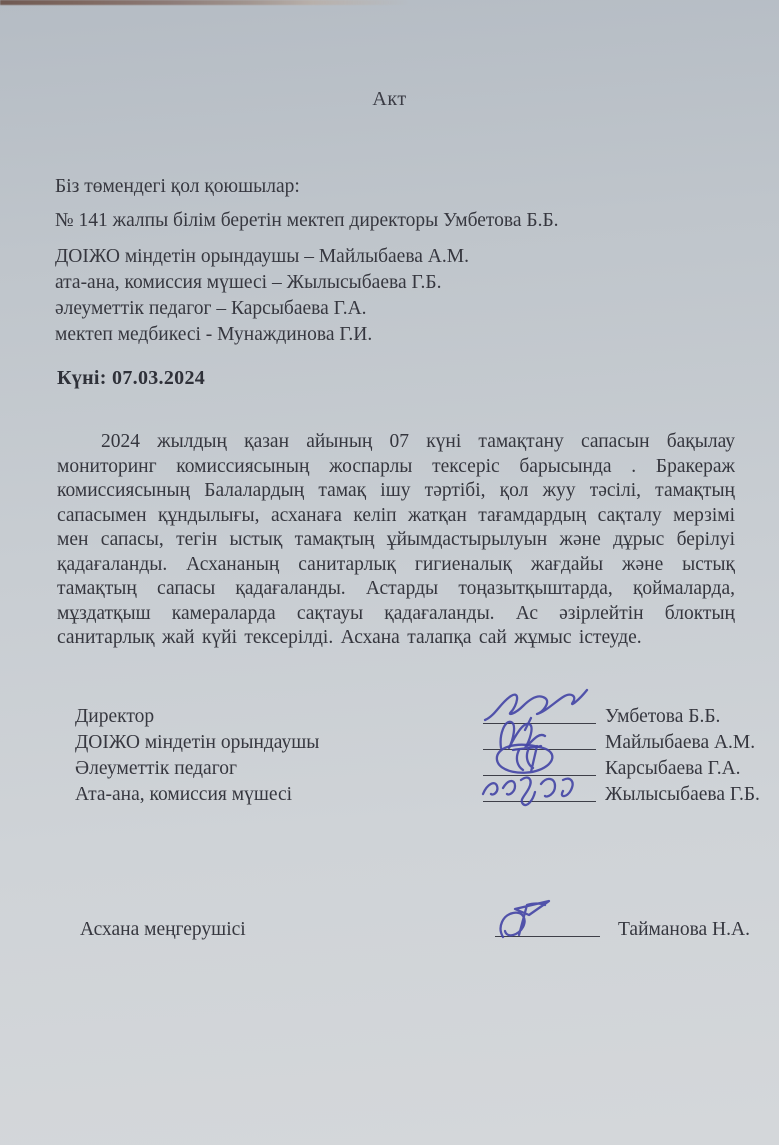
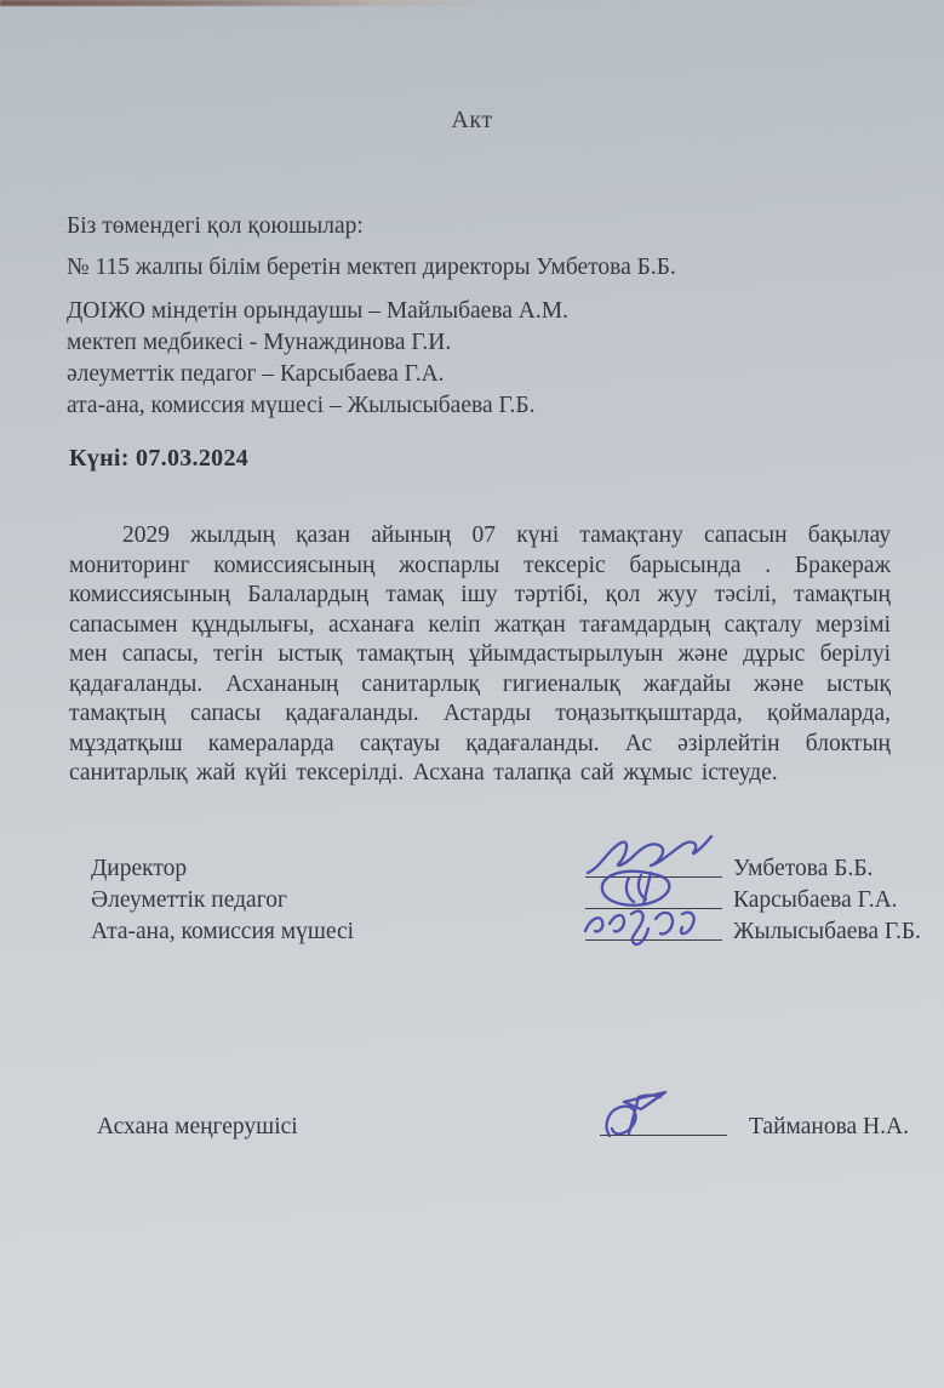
  Акт
  Біз төмендегі қол қоюшылар:
- № 141 жалпы білім беретін мектеп директоры Умбетова Б.Б.
+ № 115 жалпы білім беретін мектеп директоры Умбетова Б.Б.
  ДОІЖО міндетін орындаушы – Майлыбаева А.М.
- ата-ана, комиссия мүшесі – Жылысыбаева Г.Б.
+ мектеп медбикесі - Мунаждинова Г.И.
  әлеуметтік педагог – Карсыбаева Г.А.
- мектеп медбикесі - Мунаждинова Г.И.
+ ата-ана, комиссия мүшесі – Жылысыбаева Г.Б.
  Күні: 07.03.2024
- 2024 жылдың қазан айының 07 күні тамақтану сапасын бақылау мониторинг комиссиясының жоспарлы тексеріс барысында . Бракераж комиссиясының Балалардың тамақ ішу тәртібі, қол жуу тәсілі, тамақтың сапасымен құндылығы, асханаға келіп жатқан тағамдардың сақталу мерзімі мен сапасы, тегін ыстық тамақтың ұйымдастырылуын және дұрыс берілуі қадағаланды. Асхананың санитарлық гигиеналық жағдайы және ыстық тамақтың сапасы қадағаланды. Астарды тоңазытқыштарда, қоймаларда, мұздатқыш камераларда сақтауы қадағаланды. Ас әзірлейтін блоктың санитарлық жай күйі тексерілді. Асхана талапқа сай жұмыс істеуде.
+ 2029 жылдың қазан айының 07 күні тамақтану сапасын бақылау мониторинг комиссиясының жоспарлы тексеріс барысында . Бракераж комиссиясының Балалардың тамақ ішу тәртібі, қол жуу тәсілі, тамақтың сапасымен құндылығы, асханаға келіп жатқан тағамдардың сақталу мерзімі мен сапасы, тегін ыстық тамақтың ұйымдастырылуын және дұрыс берілуі қадағаланды. Асхананың санитарлық гигиеналық жағдайы және ыстық тамақтың сапасы қадағаланды. Астарды тоңазытқыштарда, қоймаларда, мұздатқыш камераларда сақтауы қадағаланды. Ас әзірлейтін блоктың санитарлық жай күйі тексерілді. Асхана талапқа сай жұмыс істеуде.
  Директор
  Умбетова Б.Б.
- ДОІЖО міндетін орындаушы
- Майлыбаева А.М.
  Әлеуметтік педагог
  Карсыбаева Г.А.
  Ата-ана, комиссия мүшесі
  Жылысыбаева Г.Б.
  Асхана меңгерушісі
  Тайманова Н.А.
